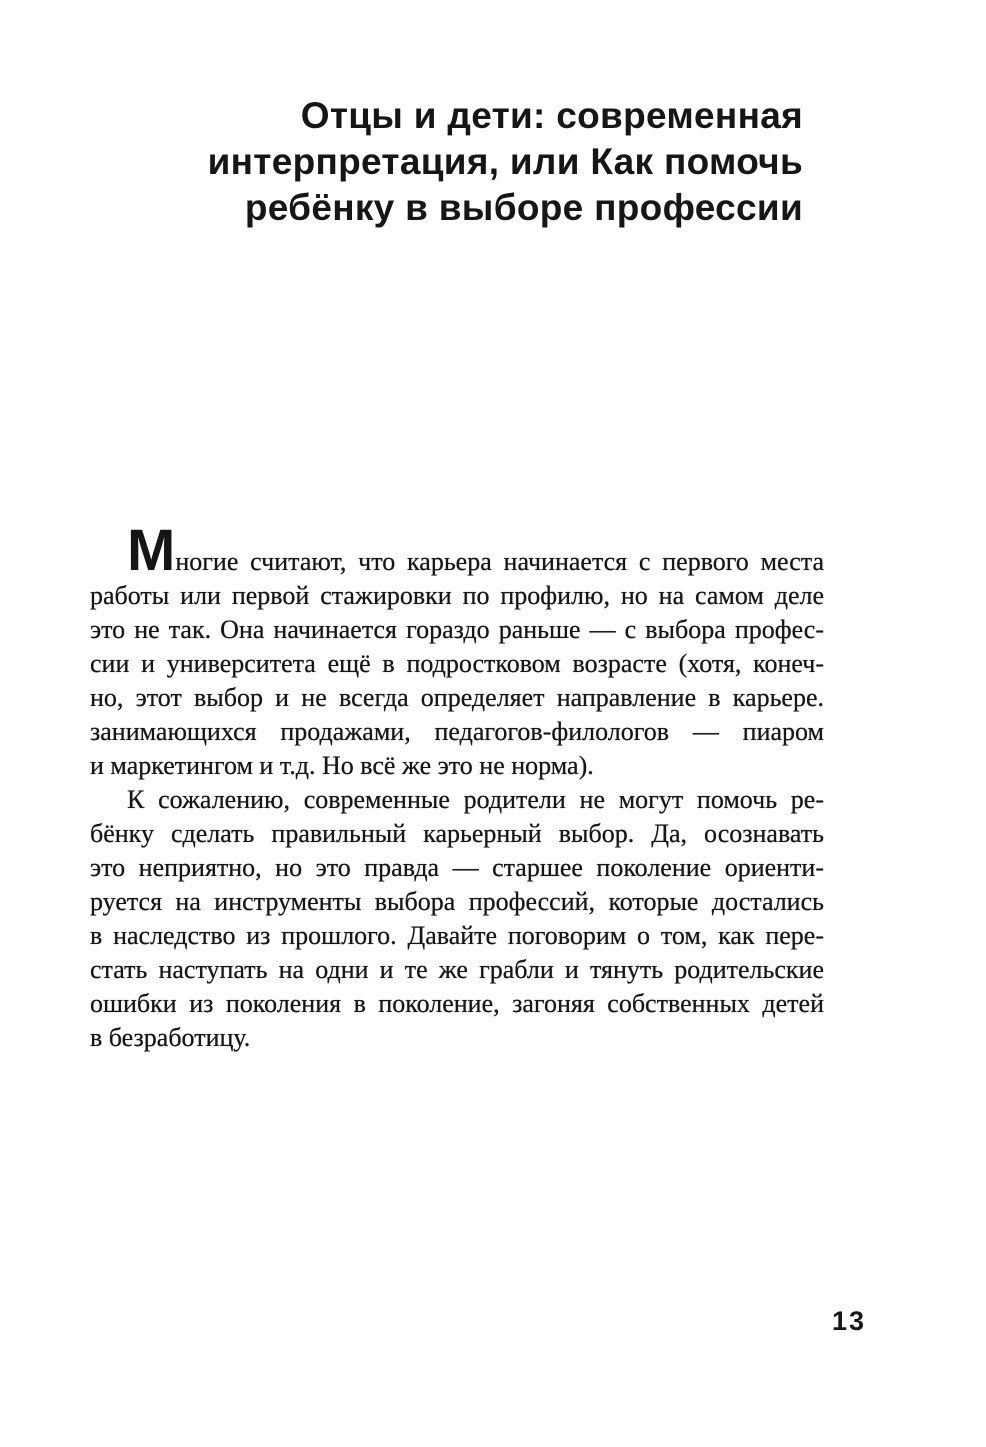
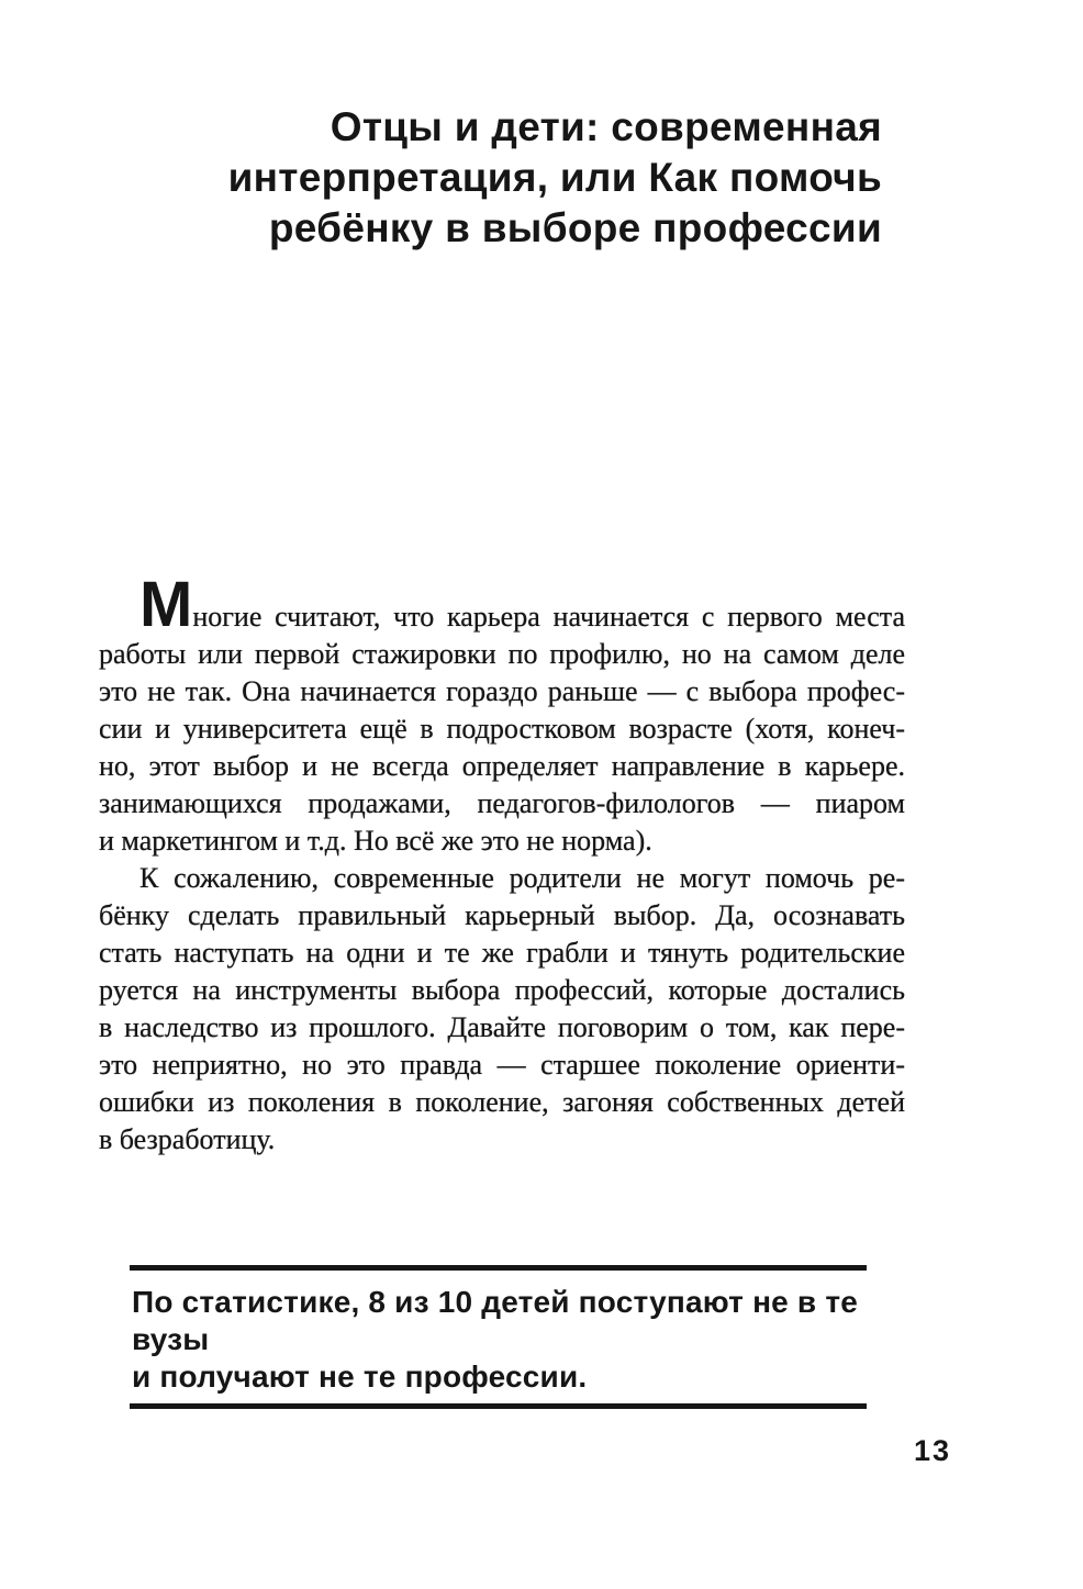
  Отцы и дети: современная
  интерпретация, или Как помочь
  ребёнку в выборе профессии
  Многие считают, что карьера начинается с первого места
  работы или первой стажировки по профилю, но на самом деле
  это не так. Она начинается гораздо раньше — с выбора профес-
  сии и университета ещё в подростковом возрасте (хотя, конеч-
  но, этот выбор и не всегда определяет направление в карьере.
  занимающихся продажами, педагогов-филологов — пиаром
  и маркетингом и т.д. Но всё же это не норма).
  К сожалению, современные родители не могут помочь ре-
  бёнку сделать правильный карьерный выбор. Да, осознавать
- это неприятно, но это правда — старшее поколение ориенти-
+ стать наступать на одни и те же грабли и тянуть родительские
  руется на инструменты выбора профессий, которые достались
  в наследство из прошлого. Давайте поговорим о том, как пере-
- стать наступать на одни и те же грабли и тянуть родительские
+ это неприятно, но это правда — старшее поколение ориенти-
  ошибки из поколения в поколение, загоняя собственных детей
  в безработицу.
+ По статистике, 8 из 10 детей поступают не в те вузы
+ и получают не те профессии.
  13
